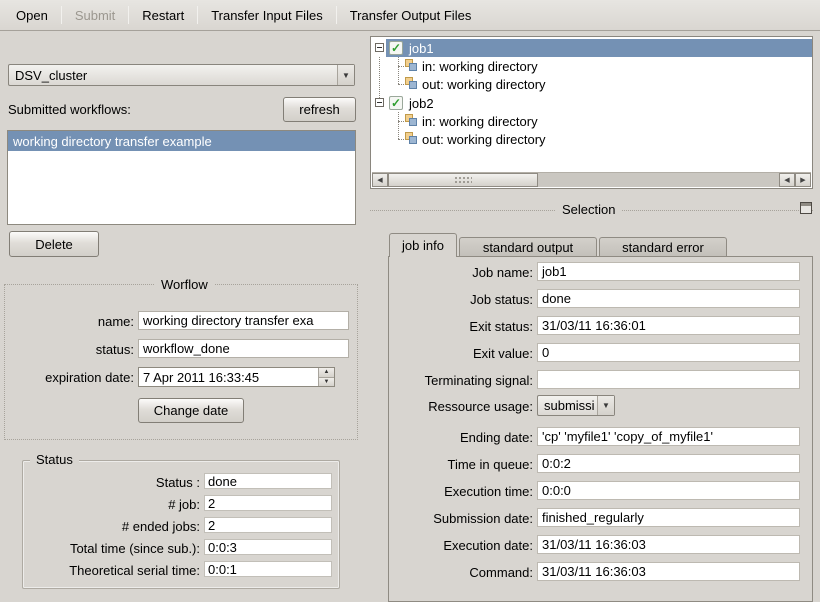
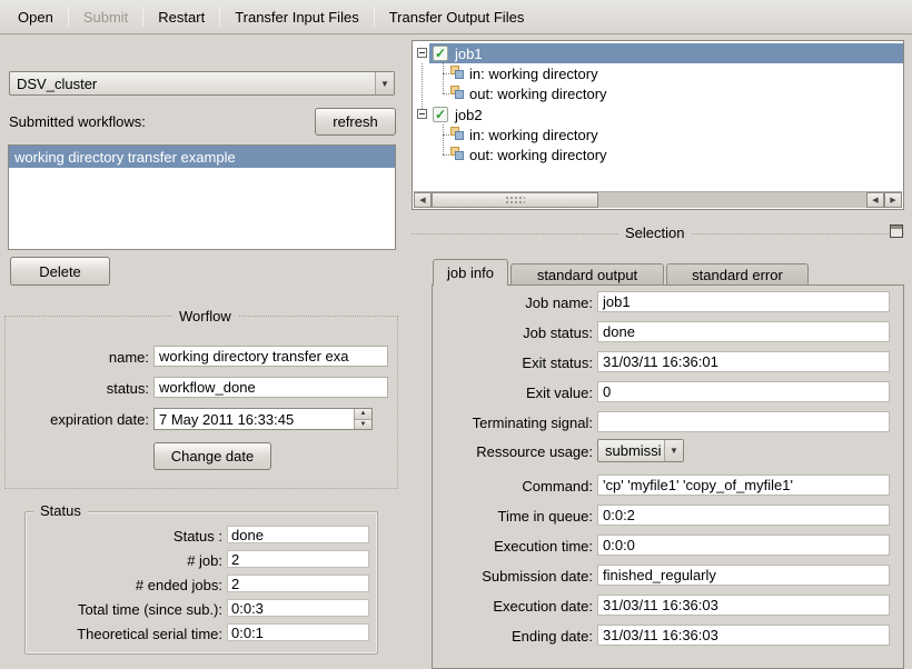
  Open
  Submit
  Restart
  Transfer Input Files
  Transfer Output Files
  DSV_cluster
  ▼
  Submitted workflows:
  refresh
  working directory transfer example
  Delete
  Worflow
  name:
  working directory transfer exa
  status:
  workflow_done
  expiration date:
- 7 Apr 2011 16:33:45
+ 7 May 2011 16:33:45
  Change date
  Status
  Status :
  done
  # job:
  2
  # ended jobs:
  2
  Total time (since sub.):
  0:0:3
  Theoretical serial time:
  0:0:1
  ✓
  job1
  in: working directory
  out: working directory
  ✓
  job2
  in: working directory
  out: working directory
  Selection
  job info
  standard output
  standard error
  Job name:
  job1
  Job status:
  done
  Exit status:
  31/03/11 16:36:01
  Exit value:
  0
  Terminating signal:
  Ressource usage:
  submissi
  ▼
- Ending date:
+ Command:
  'cp' 'myfile1' 'copy_of_myfile1'
  Time in queue:
  0:0:2
  Execution time:
  0:0:0
  Submission date:
  finished_regularly
  Execution date:
  31/03/11 16:36:03
- Command:
+ Ending date:
  31/03/11 16:36:03
